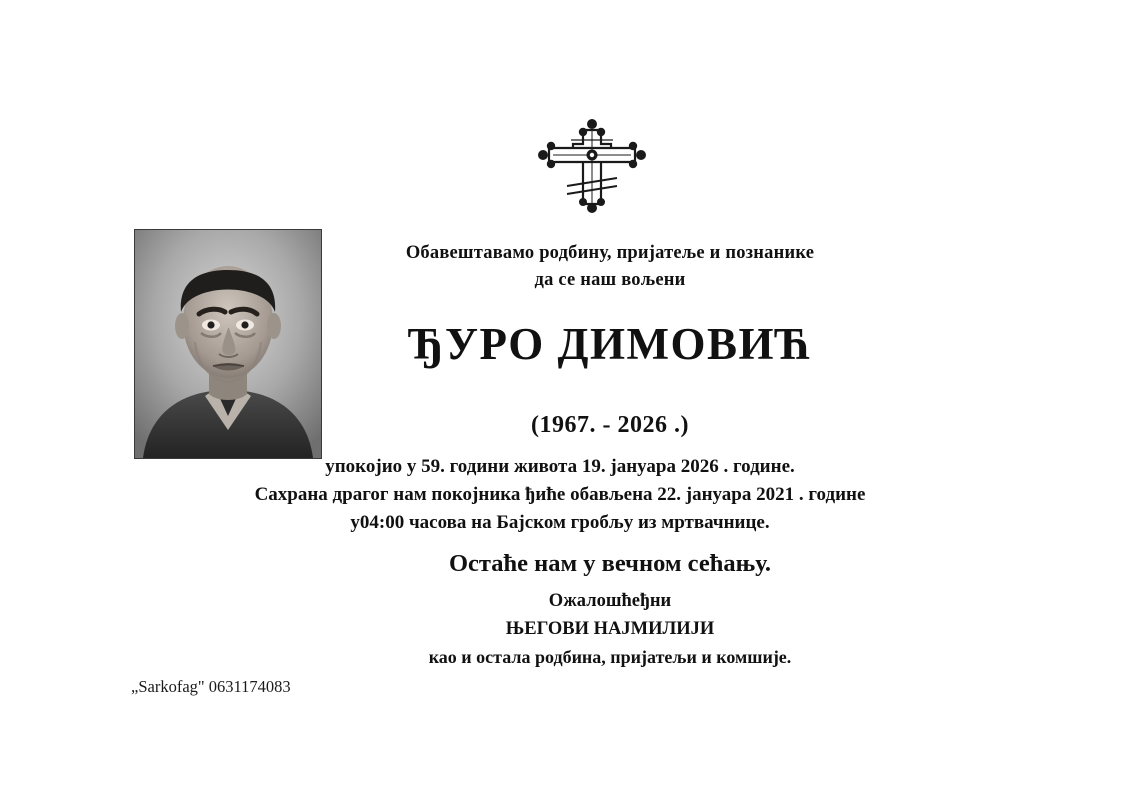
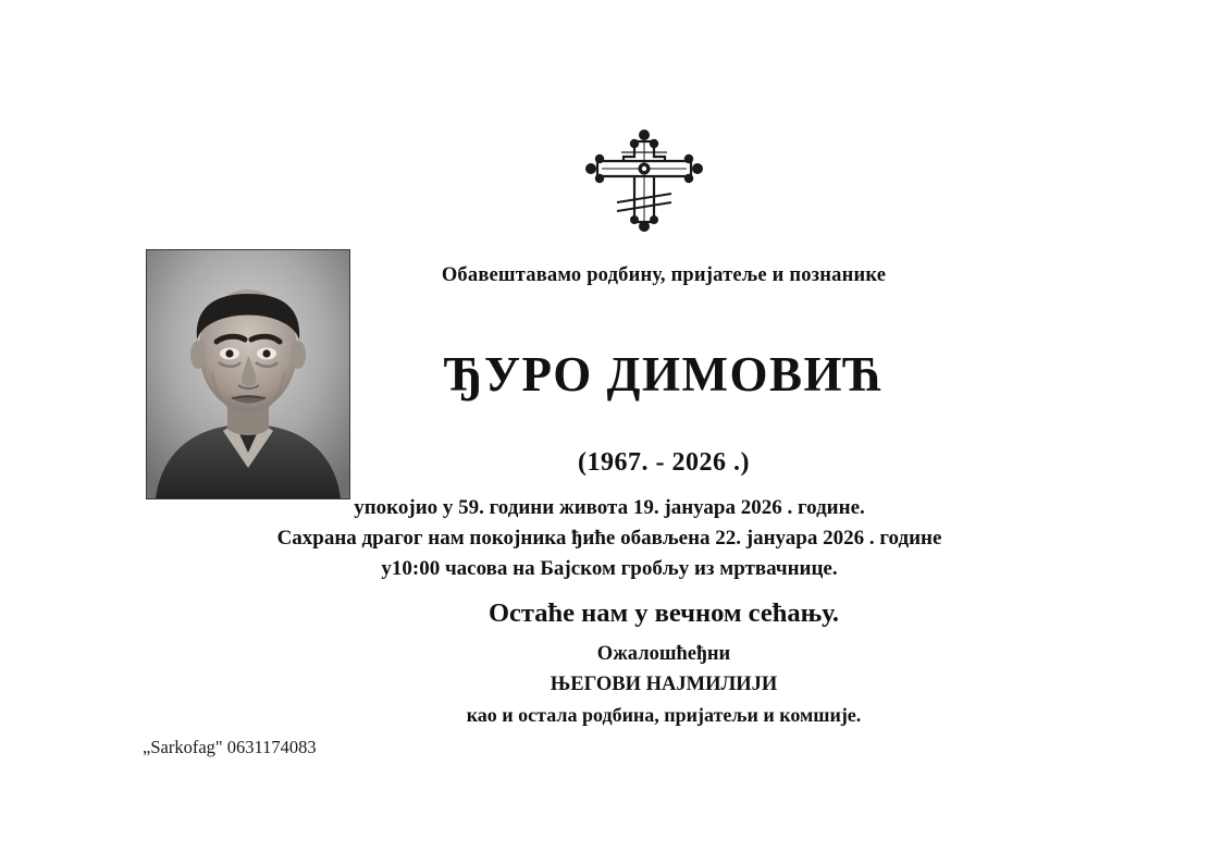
  Обавештавамо родбину, пријатеље и познанике
- да се наш вољени
  ЂУРО ДИМОВИЋ
  (1967. - 2026 .)
  упокојио у 59. години живота 19. јануара 2026 . године.
- Сахрана драгог нам покојника ђиће обављена 22. јануара 2021 . године
+ Сахрана драгог нам покојника ђиће обављена 22. јануара 2026 . године
- у04:00 часова на Бајском гробљу из мртвачнице.
+ у10:00 часова на Бајском гробљу из мртвачнице.
  Остаће нам у вечном сећању.
  Ожалошћеђни
  ЊЕГОВИ НАЈМИЛИЈИ
  као и остала родбина, пријатељи и комшије.
  „Sarkofag" 0631174083
